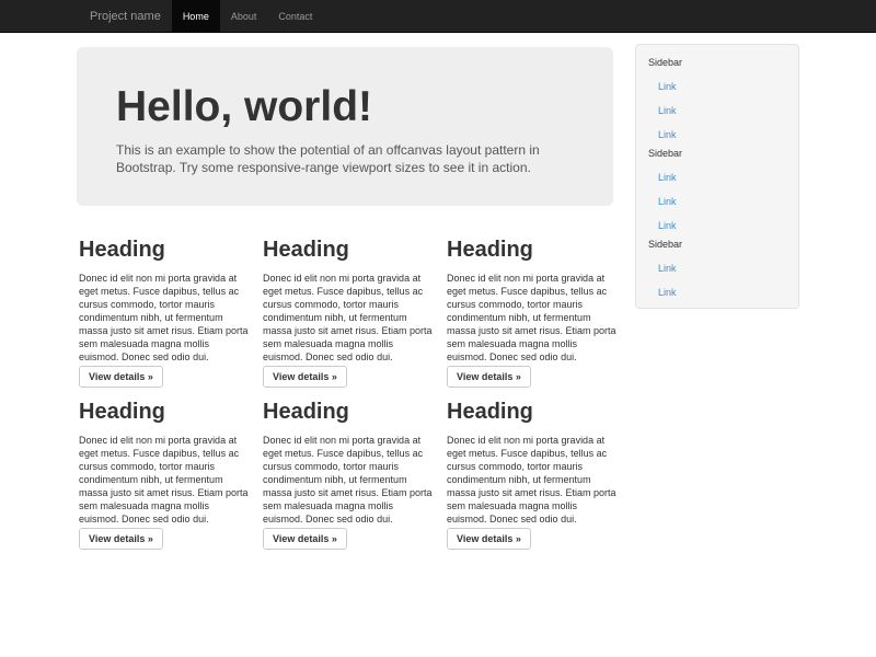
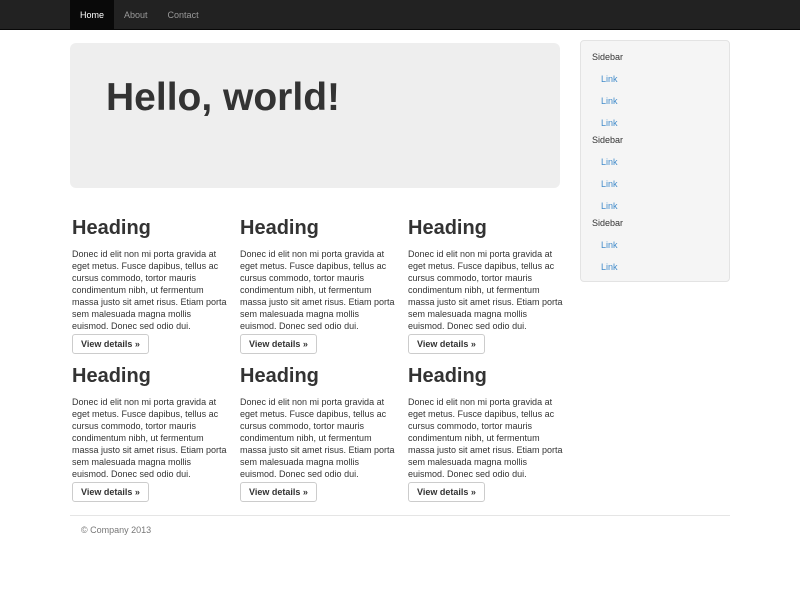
- Project name
  Home
  About
  Contact
  Hello, world!
- This is an example to show the potential of an offcanvas layout pattern in Bootstrap. Try some responsive-range viewport sizes to see it in action.
  Heading
  Donec id elit non mi porta gravida at eget metus. Fusce dapibus, tellus ac cursus commodo, tortor mauris condimentum nibh, ut fermentum massa justo sit amet risus. Etiam porta sem malesuada magna mollis euismod. Donec sed odio dui.
  View details »
  Heading
  Donec id elit non mi porta gravida at eget metus. Fusce dapibus, tellus ac cursus commodo, tortor mauris condimentum nibh, ut fermentum massa justo sit amet risus. Etiam porta sem malesuada magna mollis euismod. Donec sed odio dui.
  View details »
  Heading
  Donec id elit non mi porta gravida at eget metus. Fusce dapibus, tellus ac cursus commodo, tortor mauris condimentum nibh, ut fermentum massa justo sit amet risus. Etiam porta sem malesuada magna mollis euismod. Donec sed odio dui.
  View details »
  Heading
  Donec id elit non mi porta gravida at eget metus. Fusce dapibus, tellus ac cursus commodo, tortor mauris condimentum nibh, ut fermentum massa justo sit amet risus. Etiam porta sem malesuada magna mollis euismod. Donec sed odio dui.
  View details »
  Heading
  Donec id elit non mi porta gravida at eget metus. Fusce dapibus, tellus ac cursus commodo, tortor mauris condimentum nibh, ut fermentum massa justo sit amet risus. Etiam porta sem malesuada magna mollis euismod. Donec sed odio dui.
  View details »
  Heading
  Donec id elit non mi porta gravida at eget metus. Fusce dapibus, tellus ac cursus commodo, tortor mauris condimentum nibh, ut fermentum massa justo sit amet risus. Etiam porta sem malesuada magna mollis euismod. Donec sed odio dui.
  View details »
  Sidebar
  Link
  Link
  Link
  Sidebar
  Link
  Link
  Link
  Sidebar
  Link
  Link
+ © Company 2013
